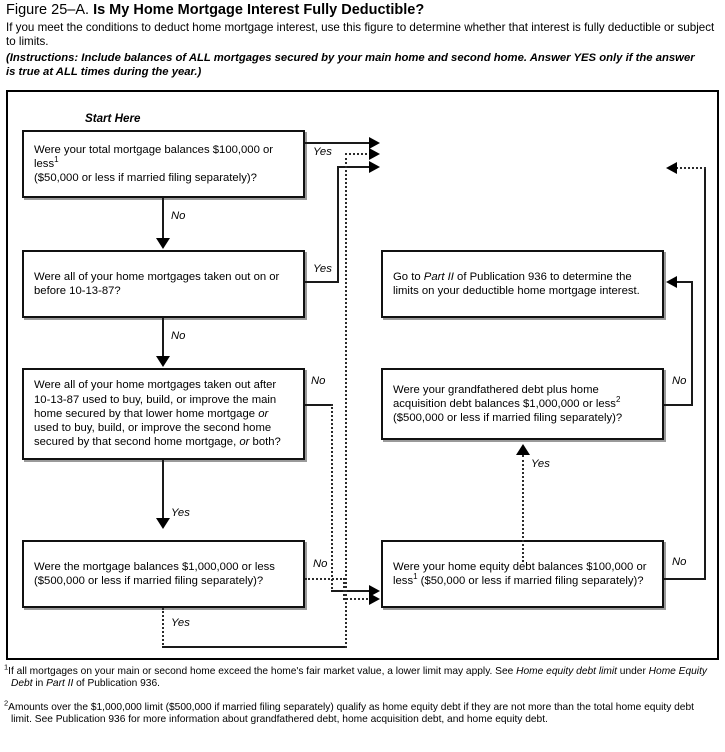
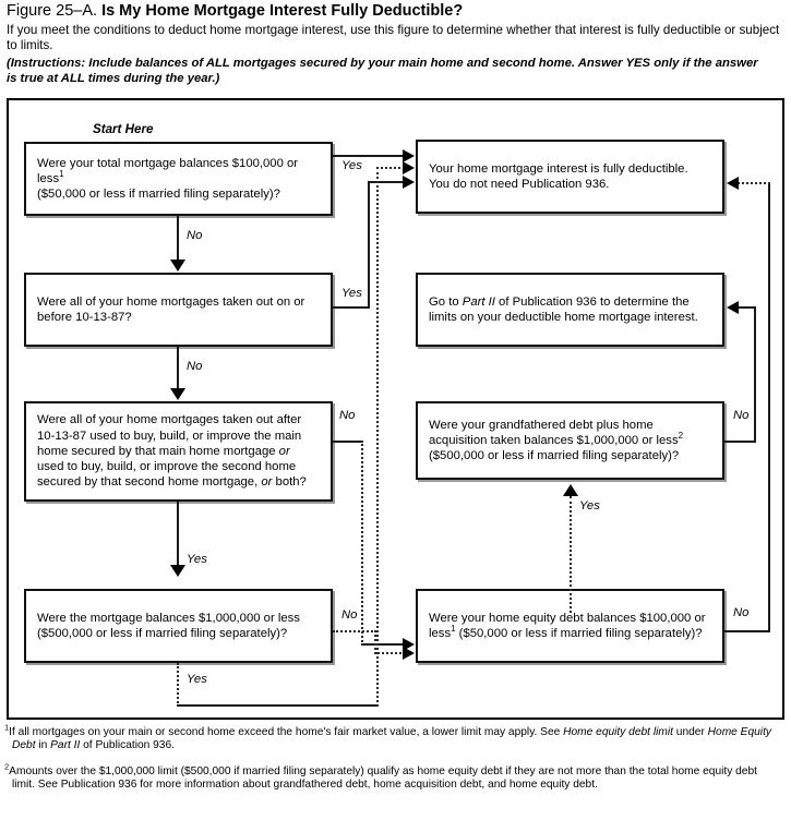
  Figure 25–A. Is My Home Mortgage Interest Fully Deductible?
  If you meet the conditions to deduct home mortgage interest, use this figure to determine whether that interest is fully deductible or subject to limits.
  (Instructions: Include balances of ALL mortgages secured by your main home and second home. Answer YES only if the answer is true at ALL times during the year.)
  Start Here
  Were your total mortgage balances $100,000 or less1
  ($50,000 or less if married filing separately)?
  Were all of your home mortgages taken out on or
  before 10-13-87?
  Were all of your home mortgages taken out after
  10-13-87 used to buy, build, or improve the main
- home secured by that lower home mortgage or
+ home secured by that main home mortgage or
  used to buy, build, or improve the second home
  secured by that second home mortgage, or both?
  Were the mortgage balances $1,000,000 or less
  ($500,000 or less if married filing separately)?
+ Your home mortgage interest is fully deductible.
+ You do not need Publication 936.
  Go to Part II of Publication 936 to determine the
  limits on your deductible home mortgage interest.
  Were your grandfathered debt plus home
- acquisition debt balances $1,000,000 or less2
+ acquisition taken balances $1,000,000 or less2
  ($500,000 or less if married filing separately)?
  Were your home equity debt balances $100,000 or
  less1 ($50,000 or less if married filing separately)?
  Yes
  No
  Yes
  No
  Yes
  No
  Yes
  No
  No
  Yes
  No
  1If all mortgages on your main or second home exceed the home's fair market value, a lower limit may apply. See Home equity debt limit under Home Equity
  Debt in Part II of Publication 936.
  2Amounts over the $1,000,000 limit ($500,000 if married filing separately) qualify as home equity debt if they are not more than the total home equity debt
  limit. See Publication 936 for more information about grandfathered debt, home acquisition debt, and home equity debt.
